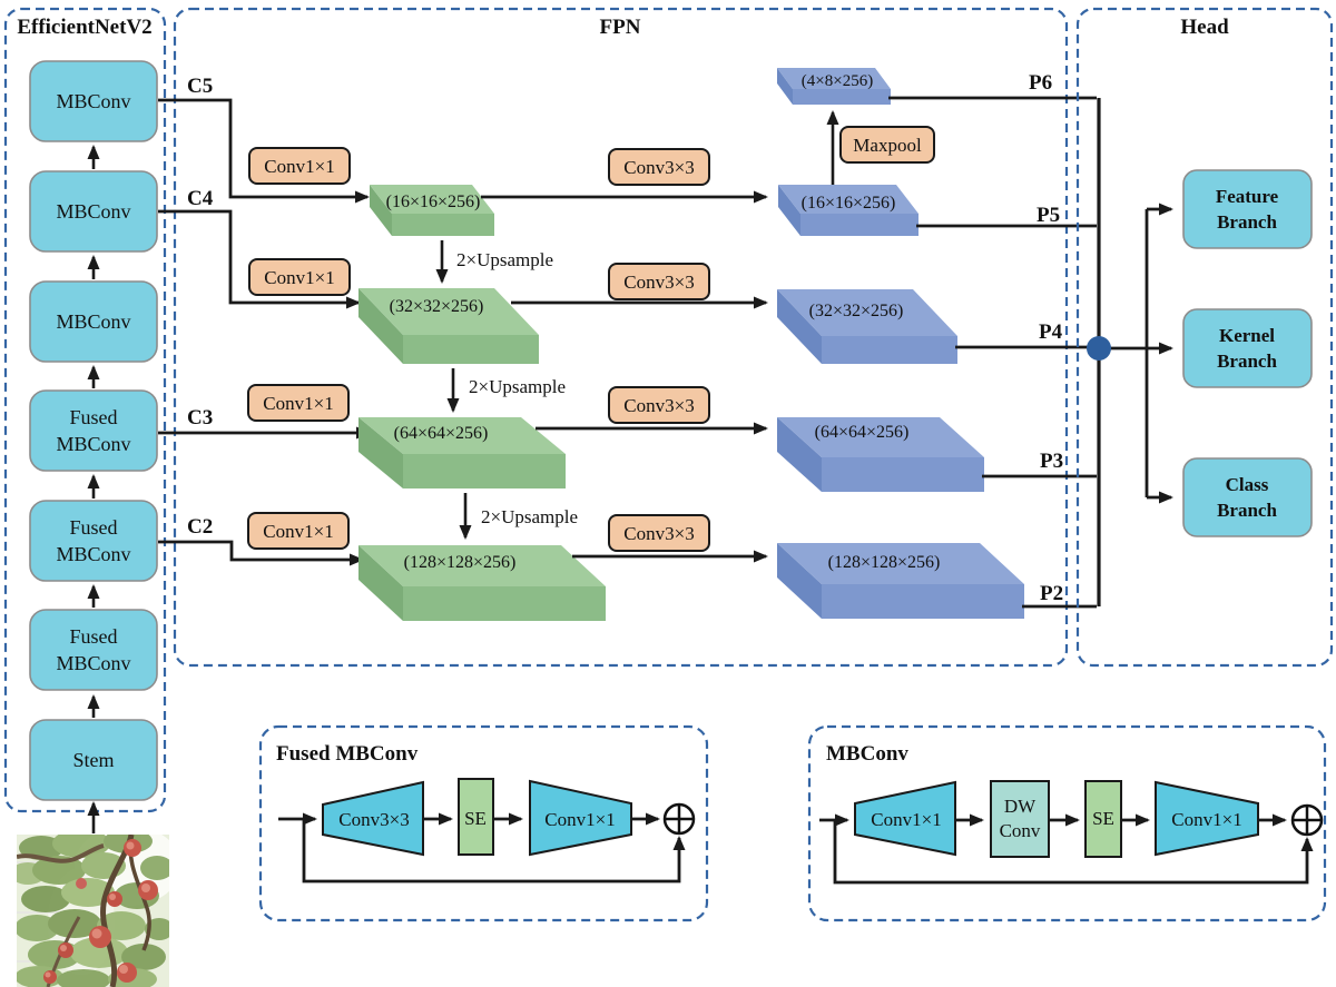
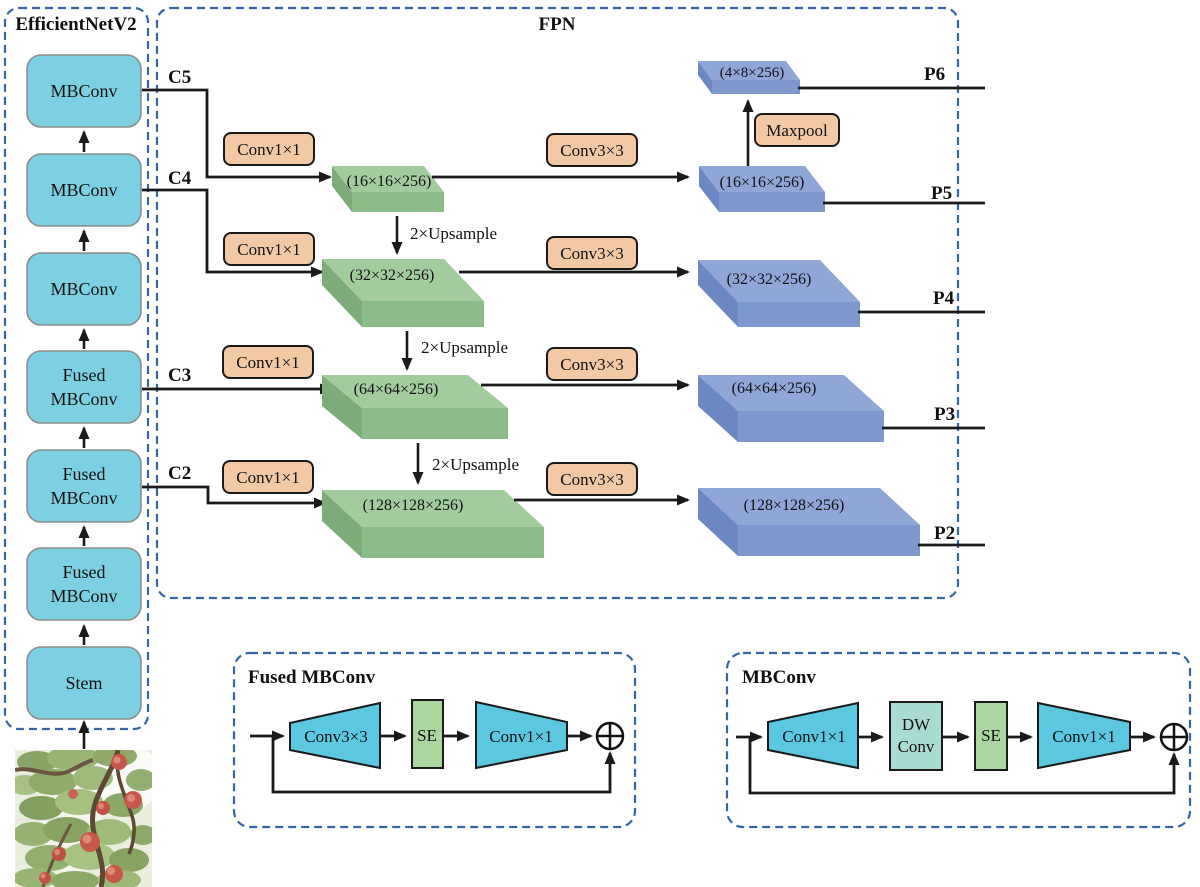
  EfficientNetV2
  MBConv
  MBConv
  MBConv
  Fused MBConv
  Fused MBConv
  Fused MBConv
  Stem
  FPN
  C5
  C4
  C3
  C2
  Conv1×1
  Conv1×1
  Conv1×1
  Conv1×1
  (16×16×256)
  (32×32×256)
  (64×64×256)
  (128×128×256)
  2×Upsample
  2×Upsample
  2×Upsample
  Conv3×3
  Conv3×3
  Conv3×3
  Conv3×3
  Maxpool
  (4×8×256)
  (16×16×256)
  (32×32×256)
  (64×64×256)
  (128×128×256)
  P6
  P5
  P4
  P3
  P2
- Head
- Feature Branch
- Kernel Branch
- Class Branch
  Fused MBConv
  Conv3×3
  SE
  Conv1×1
  MBConv
  Conv1×1
  DW Conv
  SE
  Conv1×1
